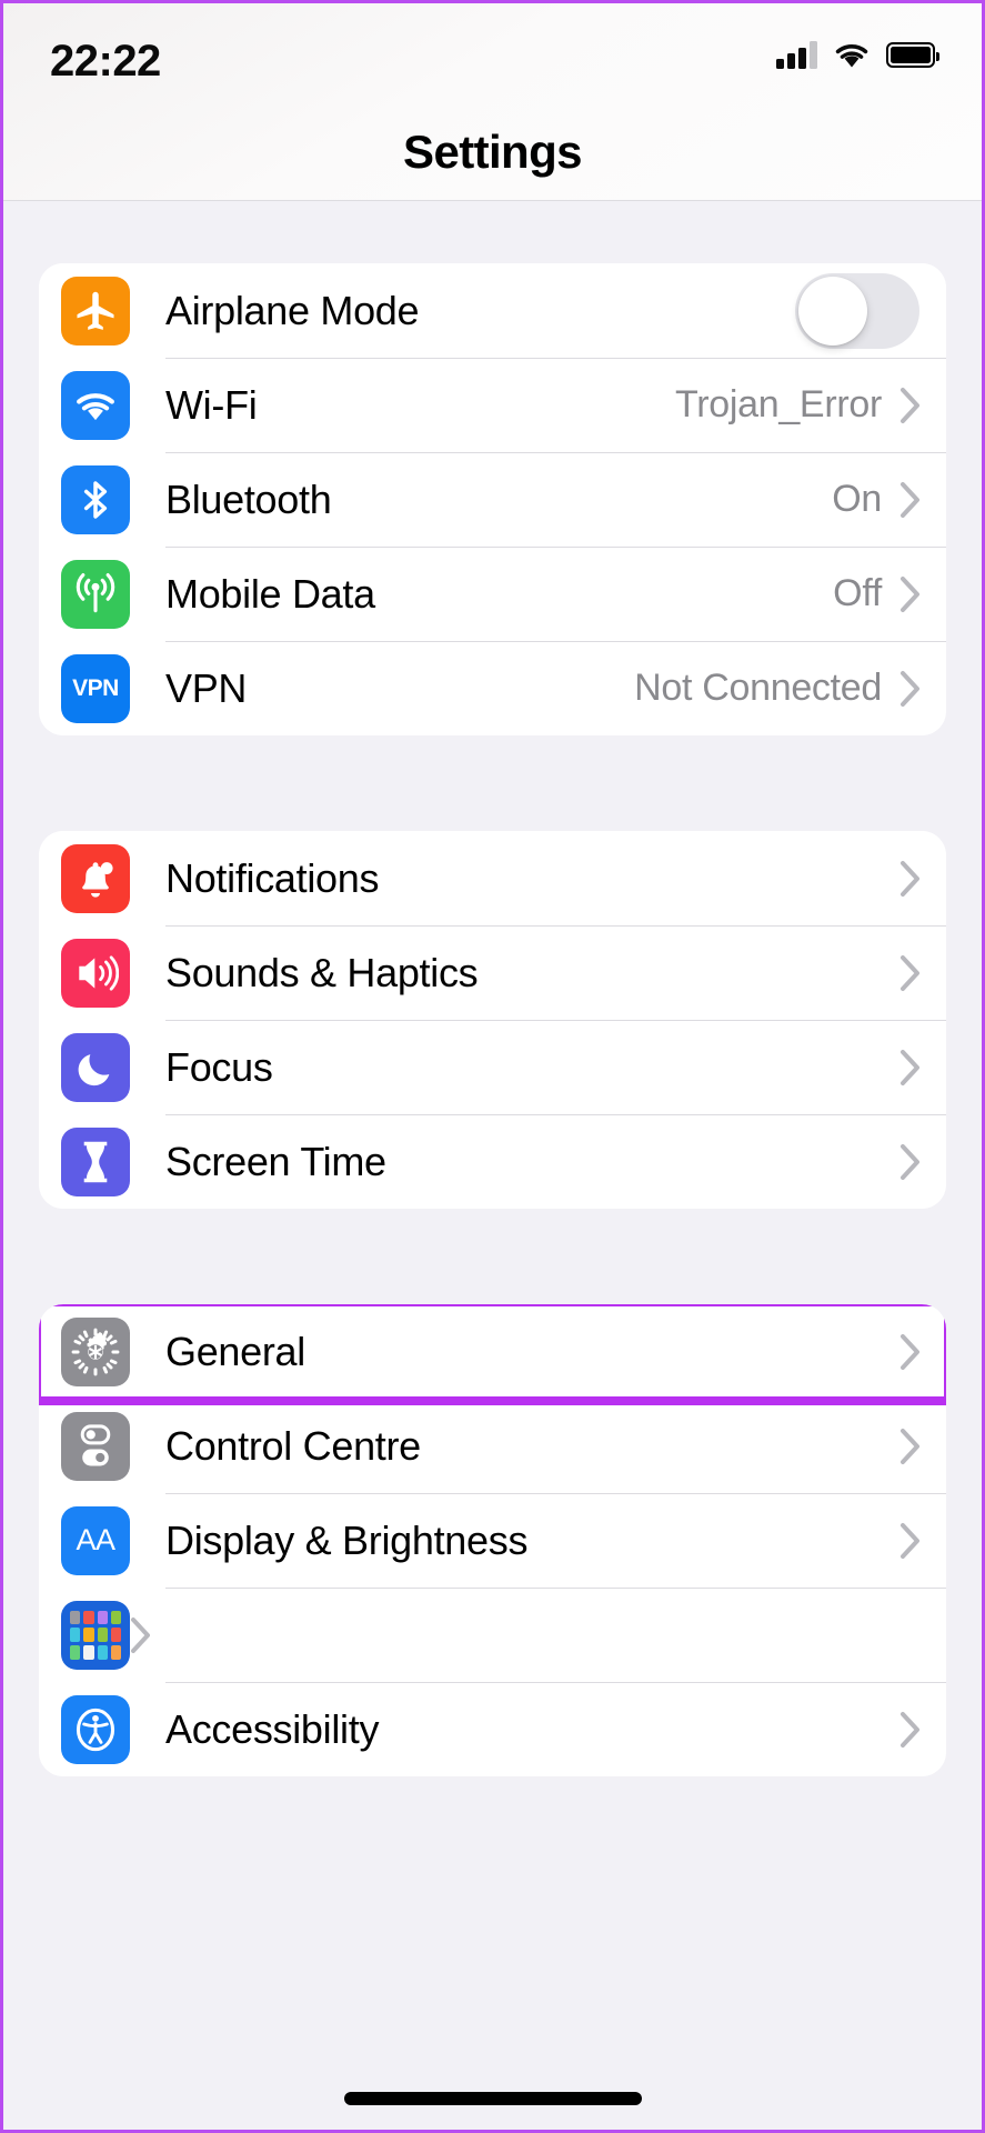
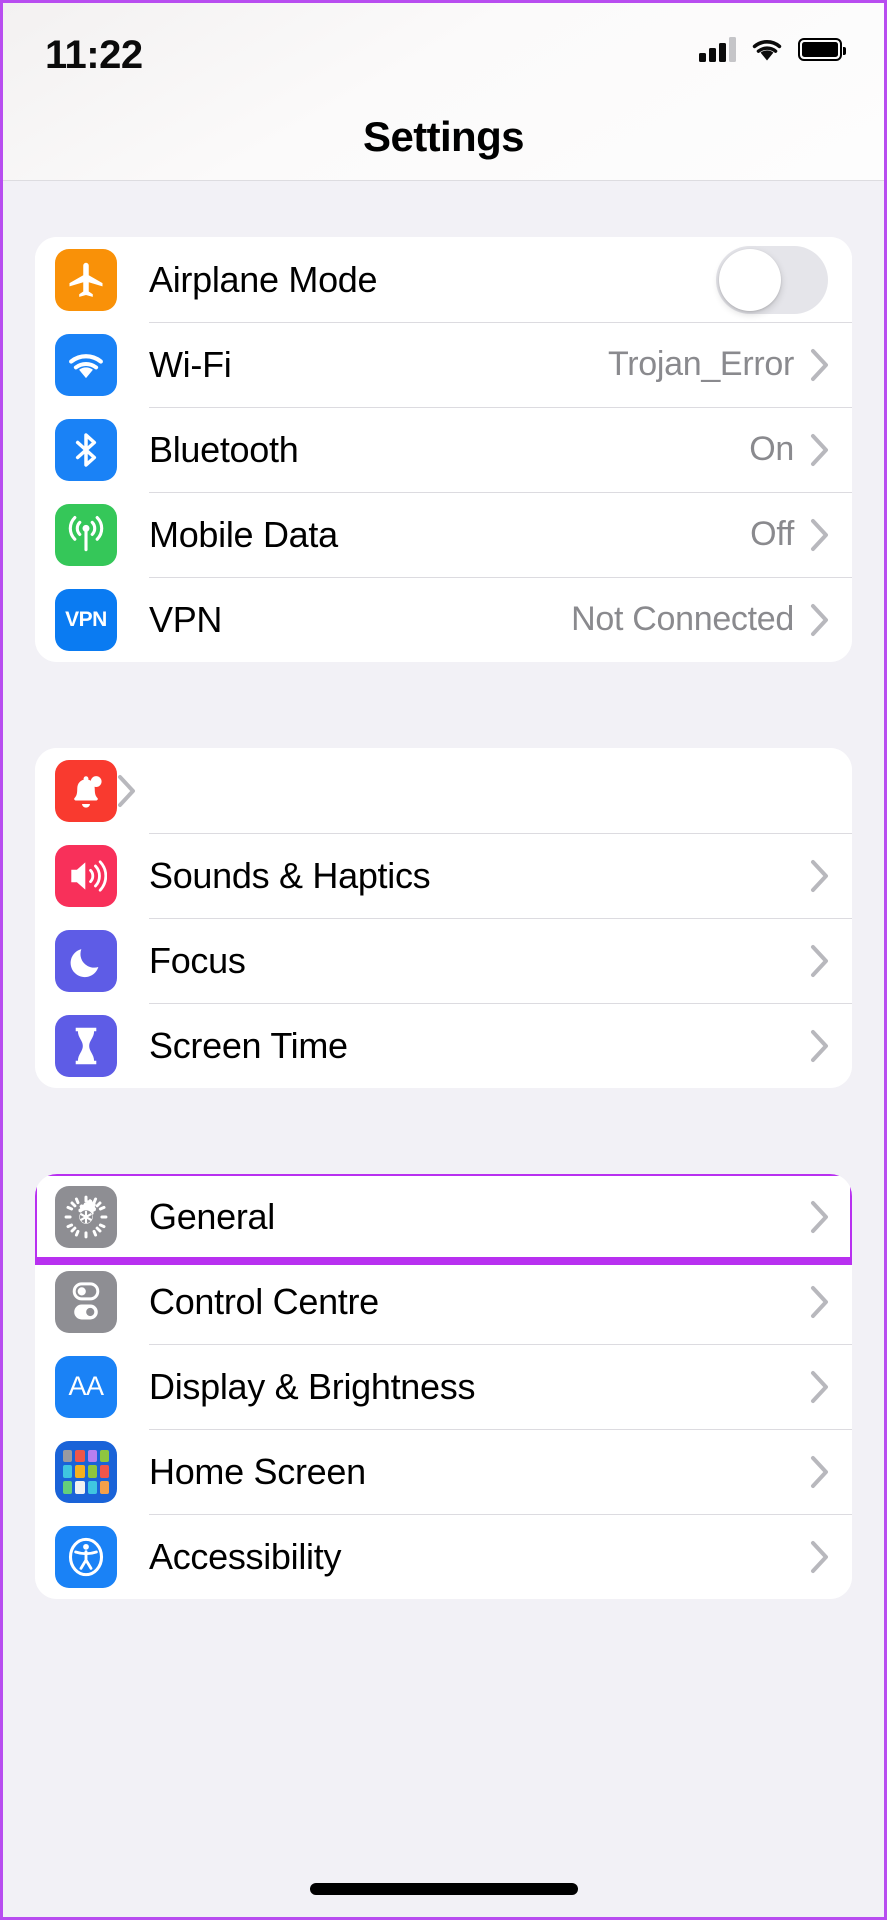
- 22:22
+ 11:22
  Settings
  Airplane Mode
  Wi-Fi
  Trojan_Error
  Bluetooth
  On
  Mobile Data
  Off
  VPN
  VPN
  Not Connected
- Notifications
  Sounds & Haptics
  Focus
  Screen Time
  General
  Control Centre
  AA
  Display & Brightness
+ Home Screen
  Accessibility
